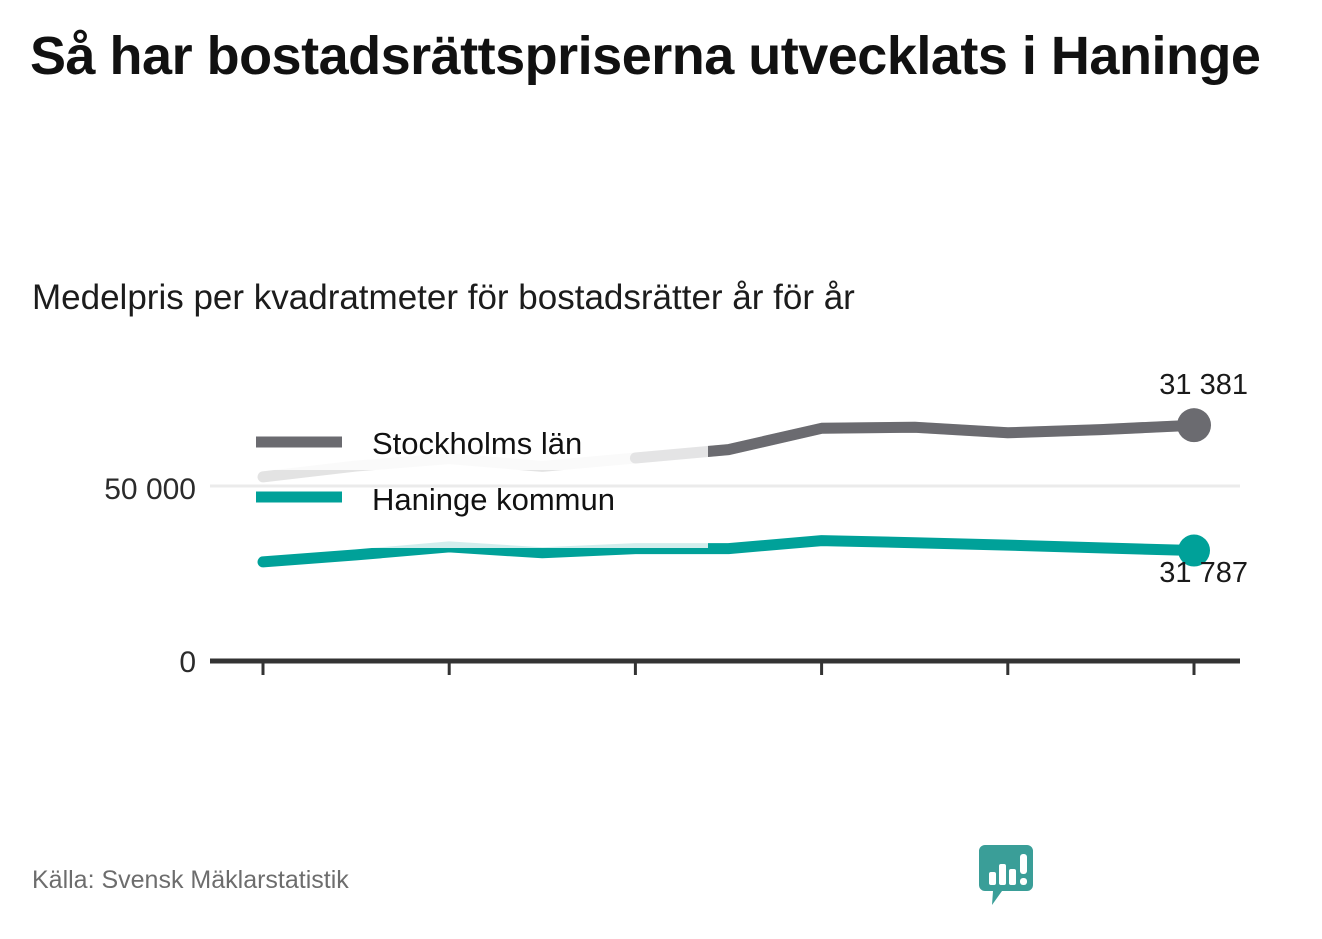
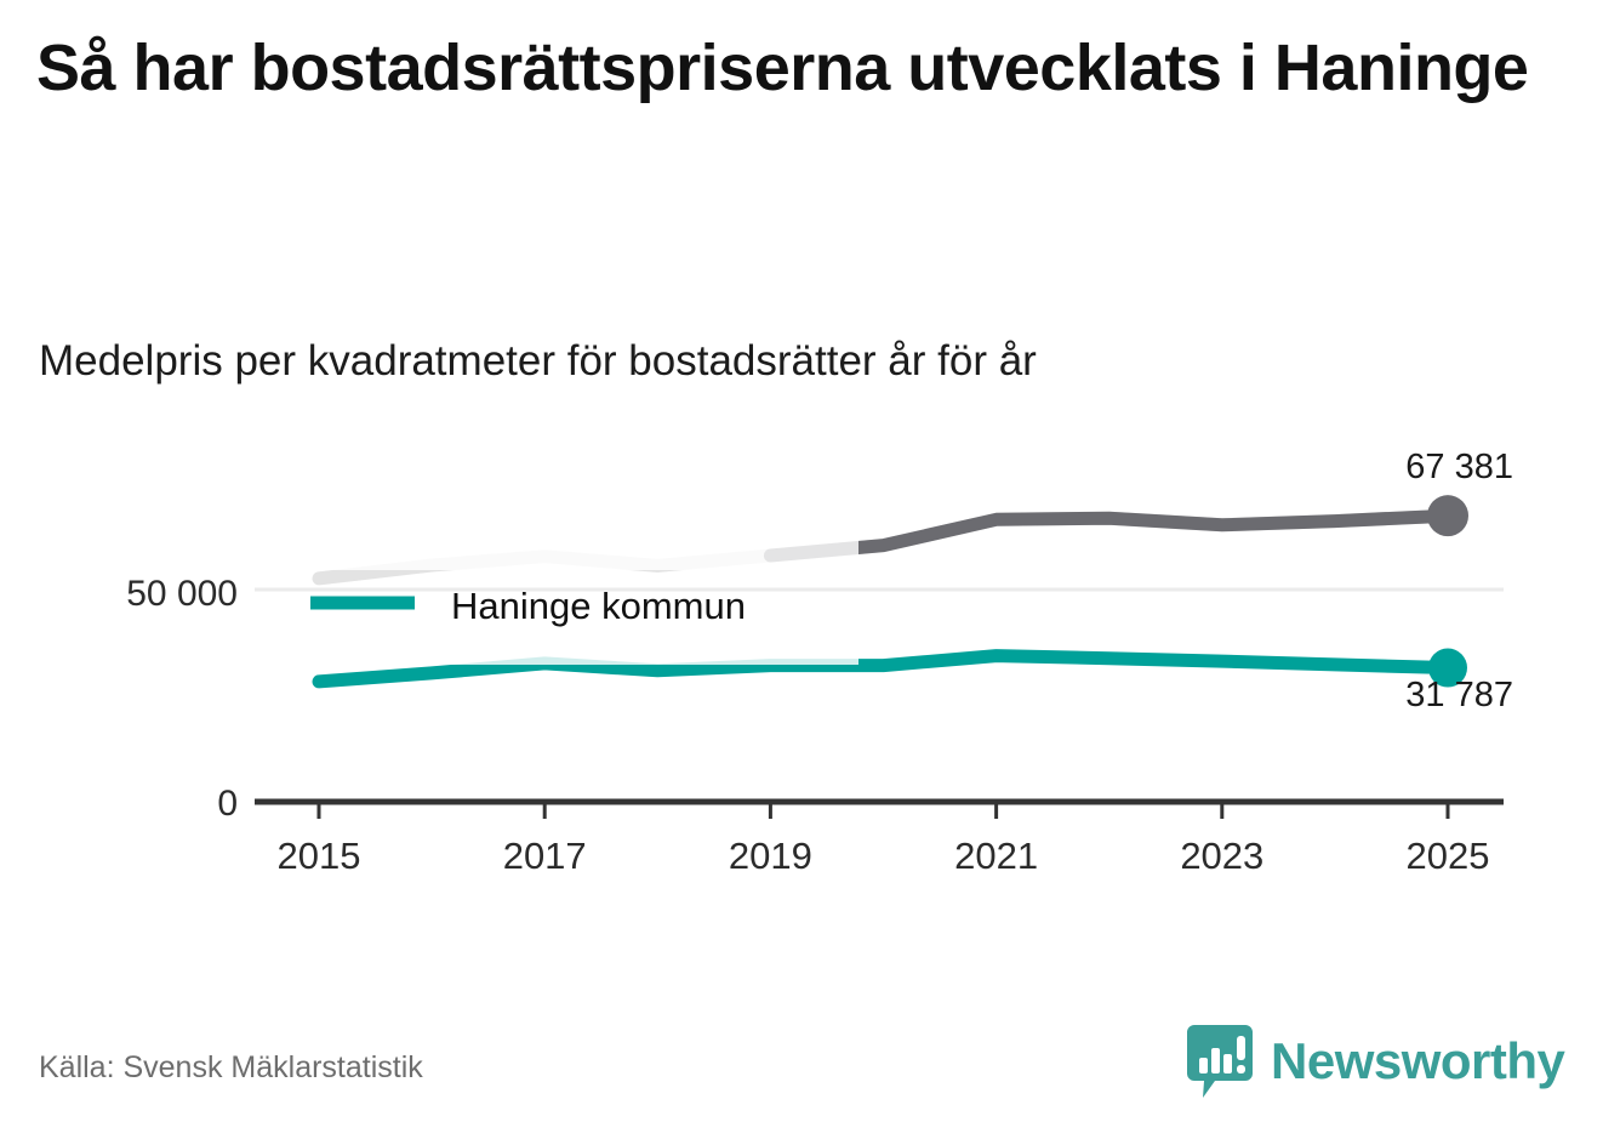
  Så har bostadsrättspriserna utvecklats i Haninge
  Medelpris per kvadratmeter för bostadsrätter år för år
- 31 381
+ 67 381
  31 787
- Stockholms län
  Haninge kommun
  50 000
  0
+ 2015
+ 2017
+ 2019
+ 2021
+ 2023
+ 2025
  Källa: Svensk Mäklarstatistik
+ Newsworthy
